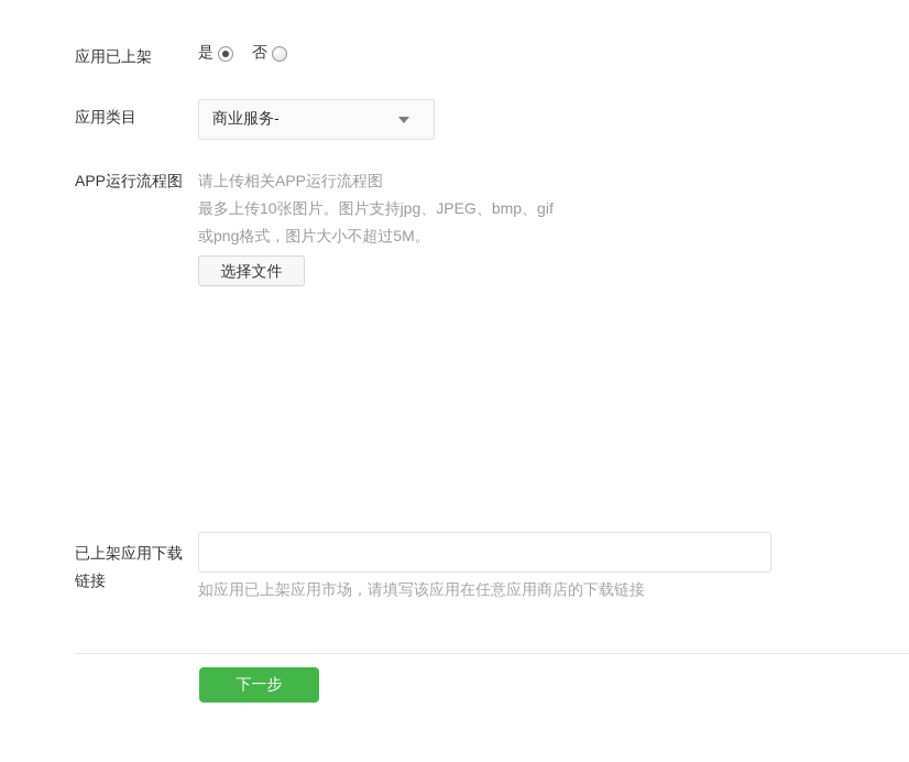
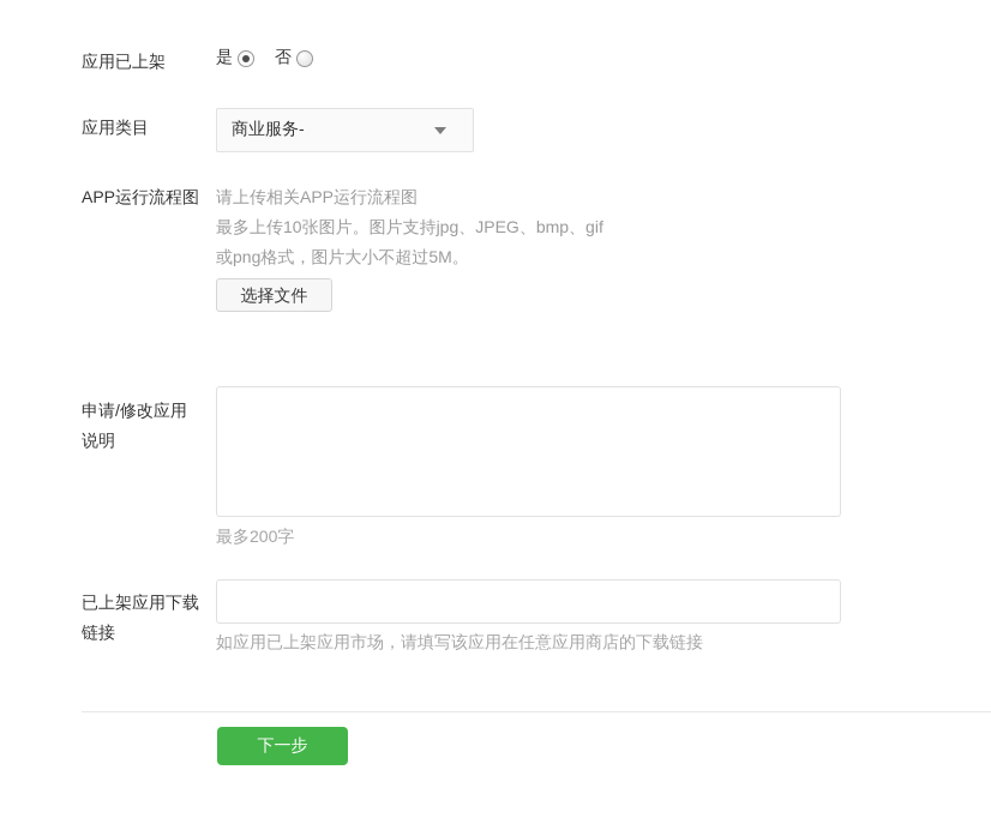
  应用已上架
  是
  否
  应用类目
  商业服务-
  APP运行流程图
  请上传相关APP运行流程图
  最多上传10张图片。图片支持jpg、JPEG、bmp、gif
  或png格式，图片大小不超过5M。
  选择文件
+ 申请/修改应用
+ 说明
+ 最多200字
  已上架应用下载
  链接
  如应用已上架应用市场，请填写该应用在任意应用商店的下载链接
  下一步
